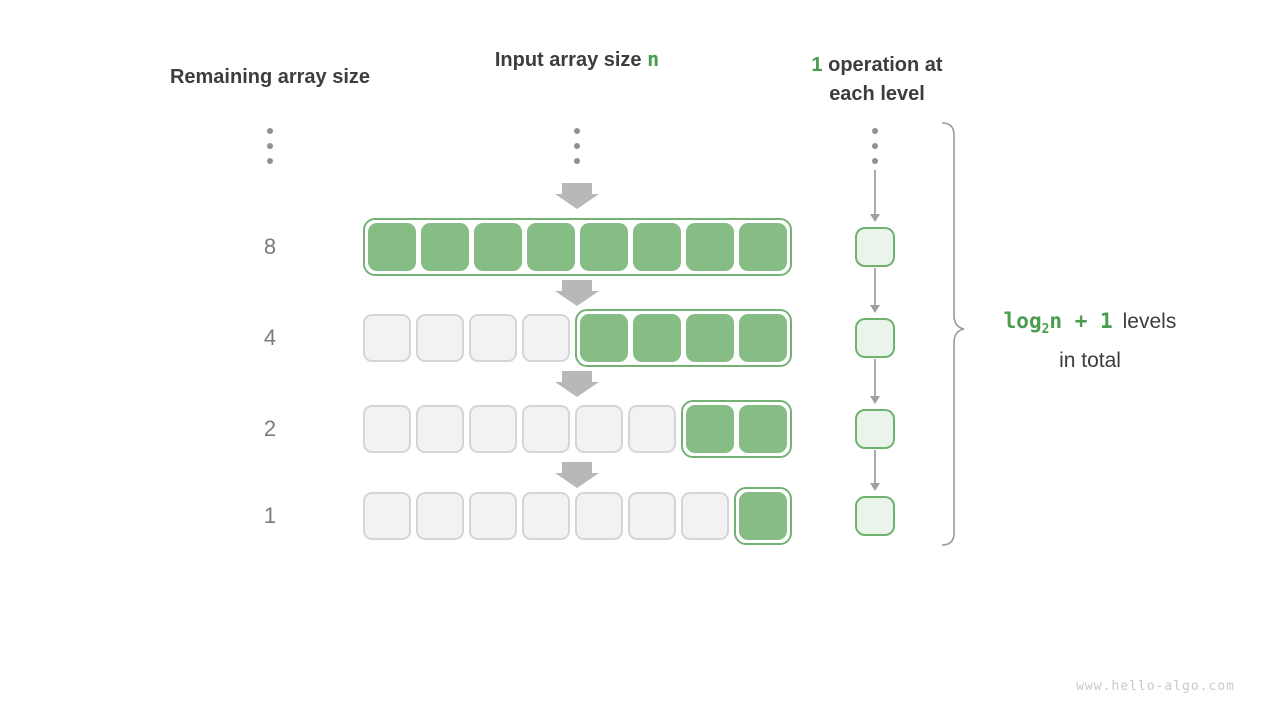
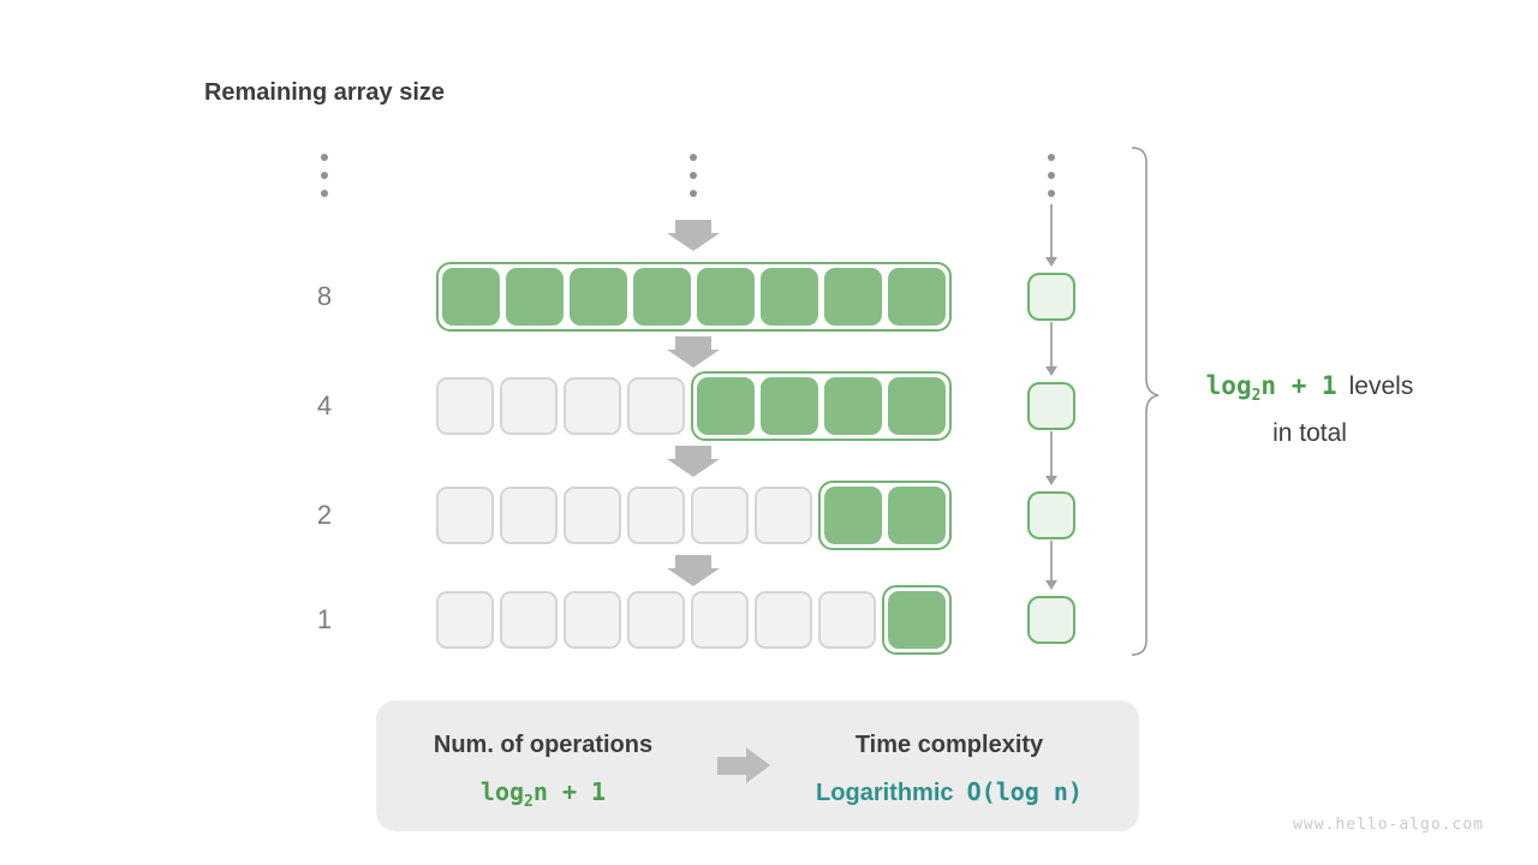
  Remaining array size
- Input array size n
- 1 operation at
- each level
  8
  4
  2
  1
  log2n + 1 levels
  in total
+ Num. of operations
+ log2n + 1
+ Time complexity
+ Logarithmic O(log n)
  www.hello-algo.com
